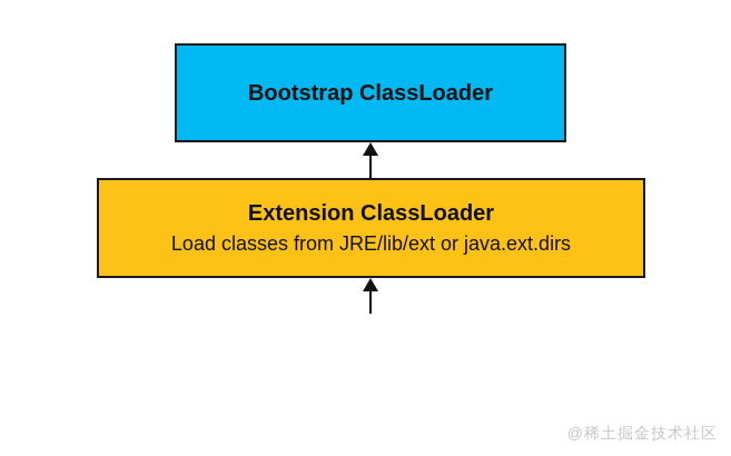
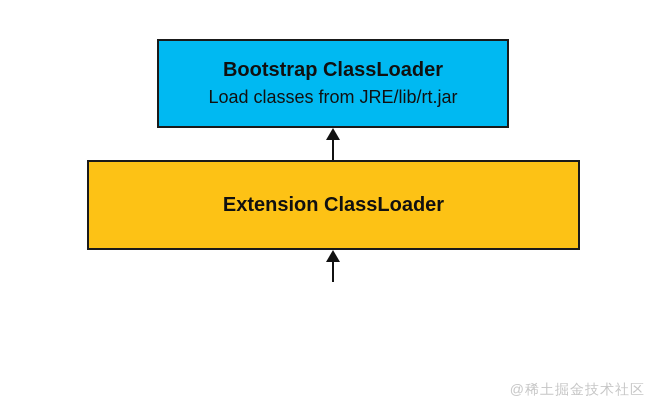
  Bootstrap ClassLoader
+ Load classes from JRE/lib/rt.jar
  Extension ClassLoader
- Load classes from JRE/lib/ext or java.ext.dirs
  @稀土掘金技术社区
